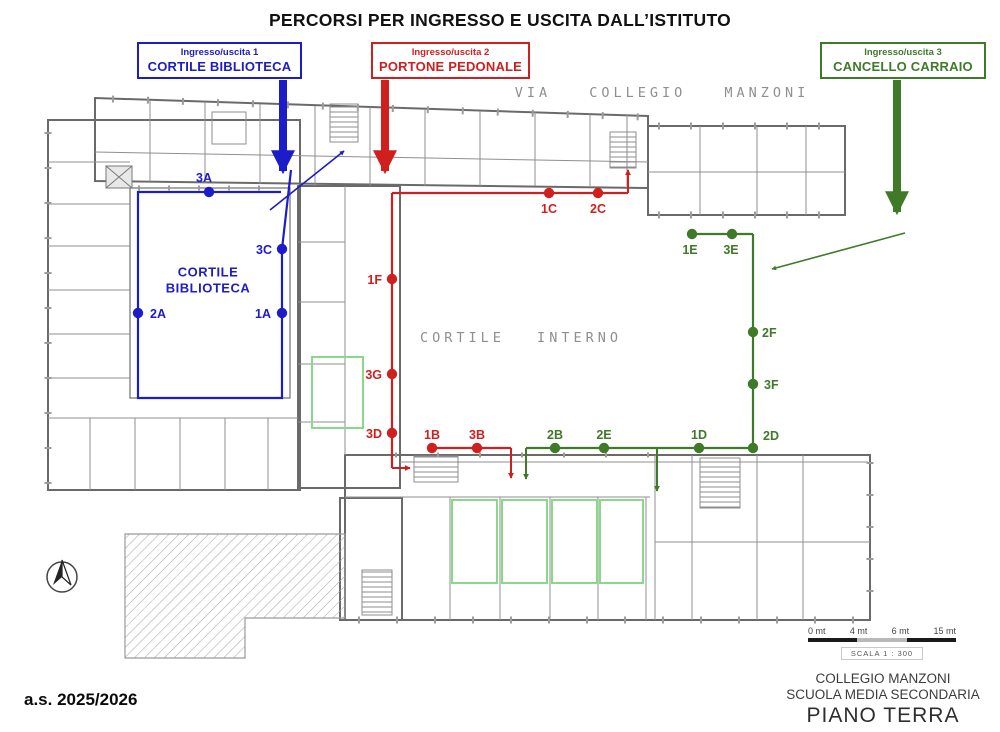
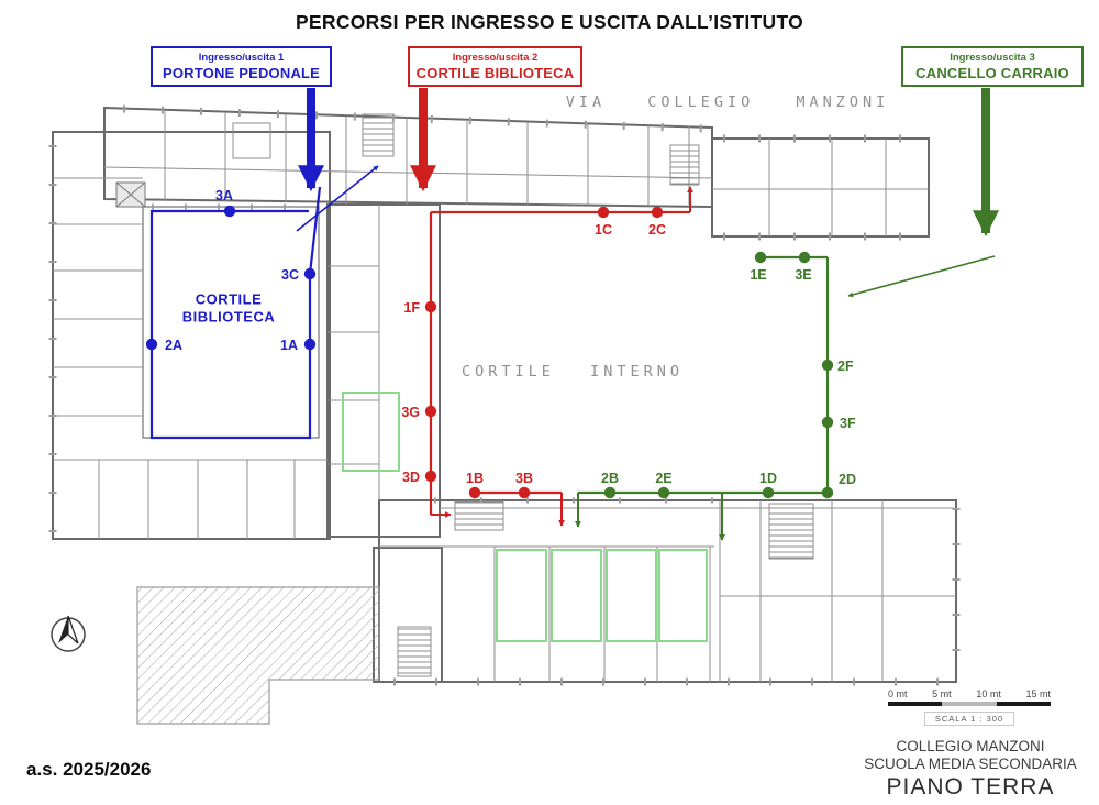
  PERCORSI PER INGRESSO E USCITA DALL’ISTITUTO
  3A
  3C
  2A
  1A
  1C
  2C
  1F
  3G
  3D
  1B
  3B
  2B
  2E
  1E
  3E
  2F
  3F
  1D
  2D
  Ingresso/uscita 1
- CORTILE BIBLIOTECA
+ PORTONE PEDONALE
  Ingresso/uscita 2
- PORTONE PEDONALE
+ CORTILE BIBLIOTECA
  Ingresso/uscita 3
  CANCELLO CARRAIO
  VIA COLLEGIO MANZONI
  CORTILE INTERNO
  CORTILE
  BIBLIOTECA
  0 mt
- 4 mt
+ 5 mt
- 6 mt
+ 10 mt
  15 mt
  SCALA 1 : 300
  a.s. 2025/2026
  COLLEGIO MANZONI
  SCUOLA MEDIA SECONDARIA
  PIANO TERRA
